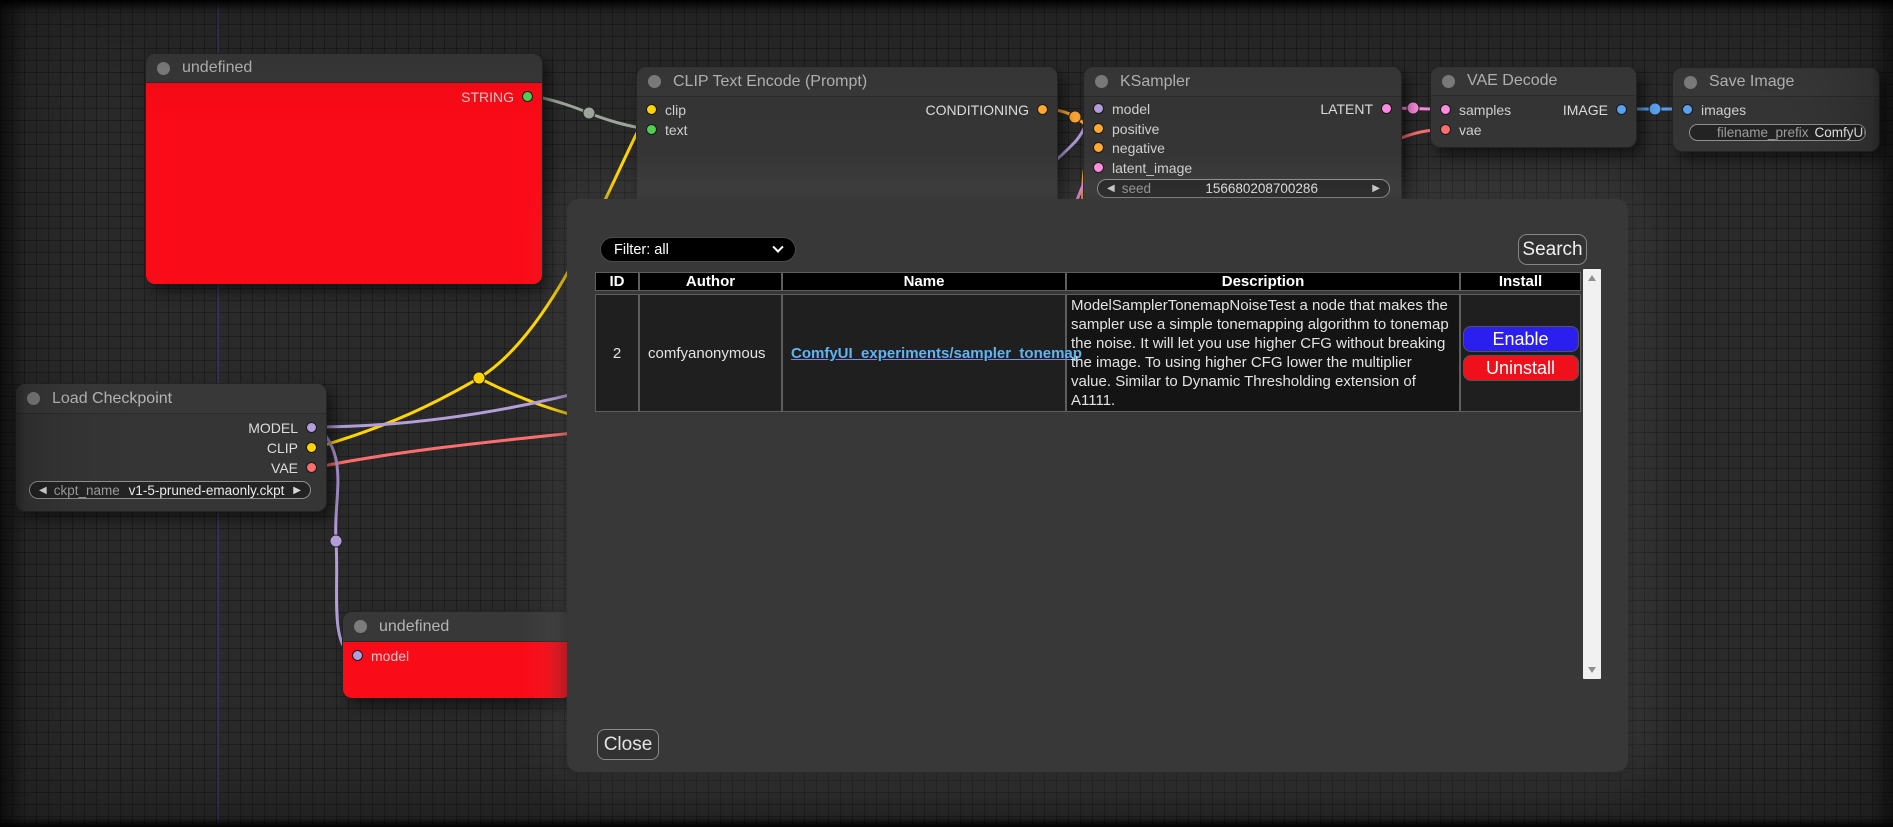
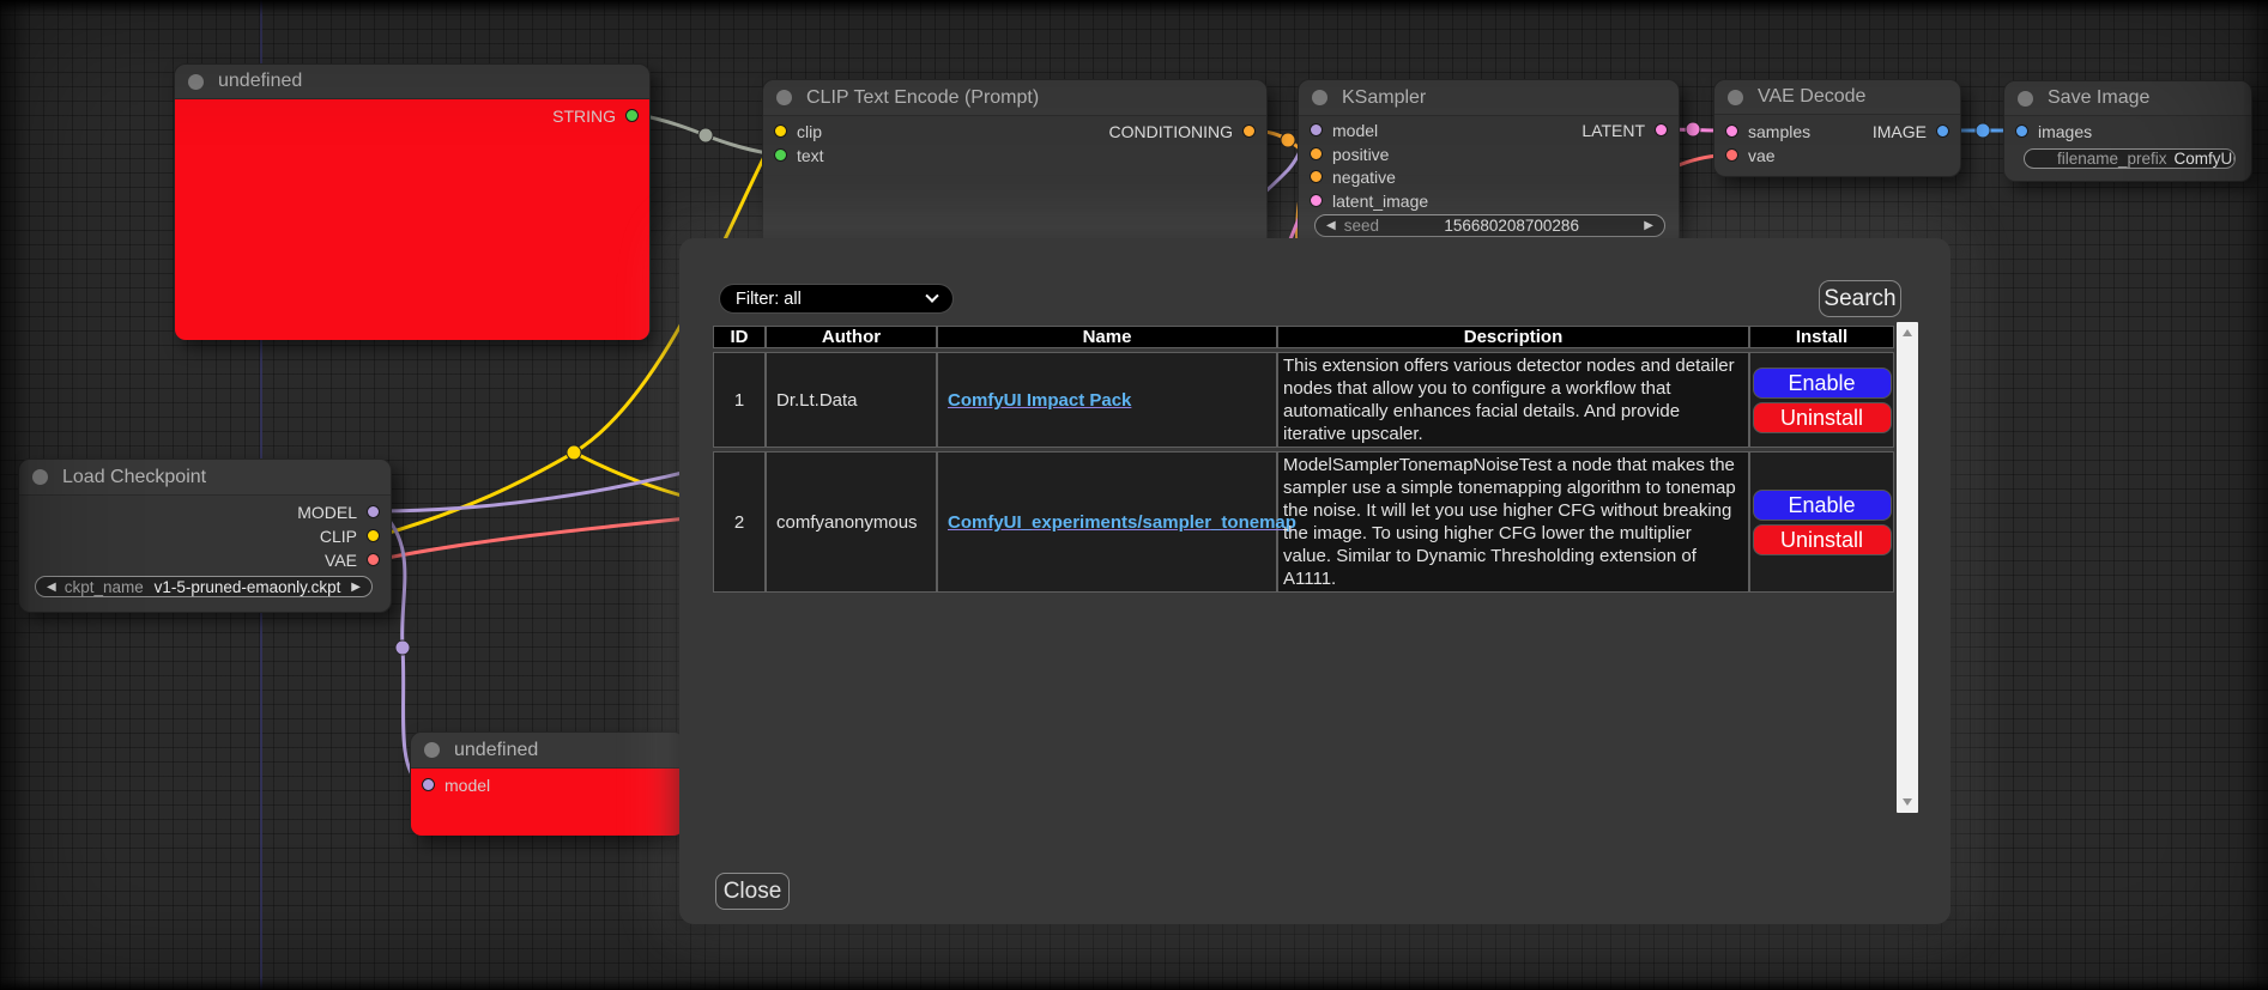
  Filter: all
  Search
  ID	Author	Name	Description	Install
+ 1	Dr.Lt.Data	ComfyUI Impact Pack	This extension offers various detector nodes and detailer nodes that allow you to configure a workflow that automatically enhances facial details. And provide iterative upscaler.	EnableUninstall
  2	comfyanonymous	ComfyUI_experiments/sampler_tonema	ModelSamplerTonemapNoiseTest a node that makes the sampler use a simple tonemapping algorithm to tonemap the noise. It will let you use higher CFG without breaking the image. To using higher CFG lower the multiplier value. Similar to Dynamic Thresholding extension of A1111.	EnableUninstall
  Close
